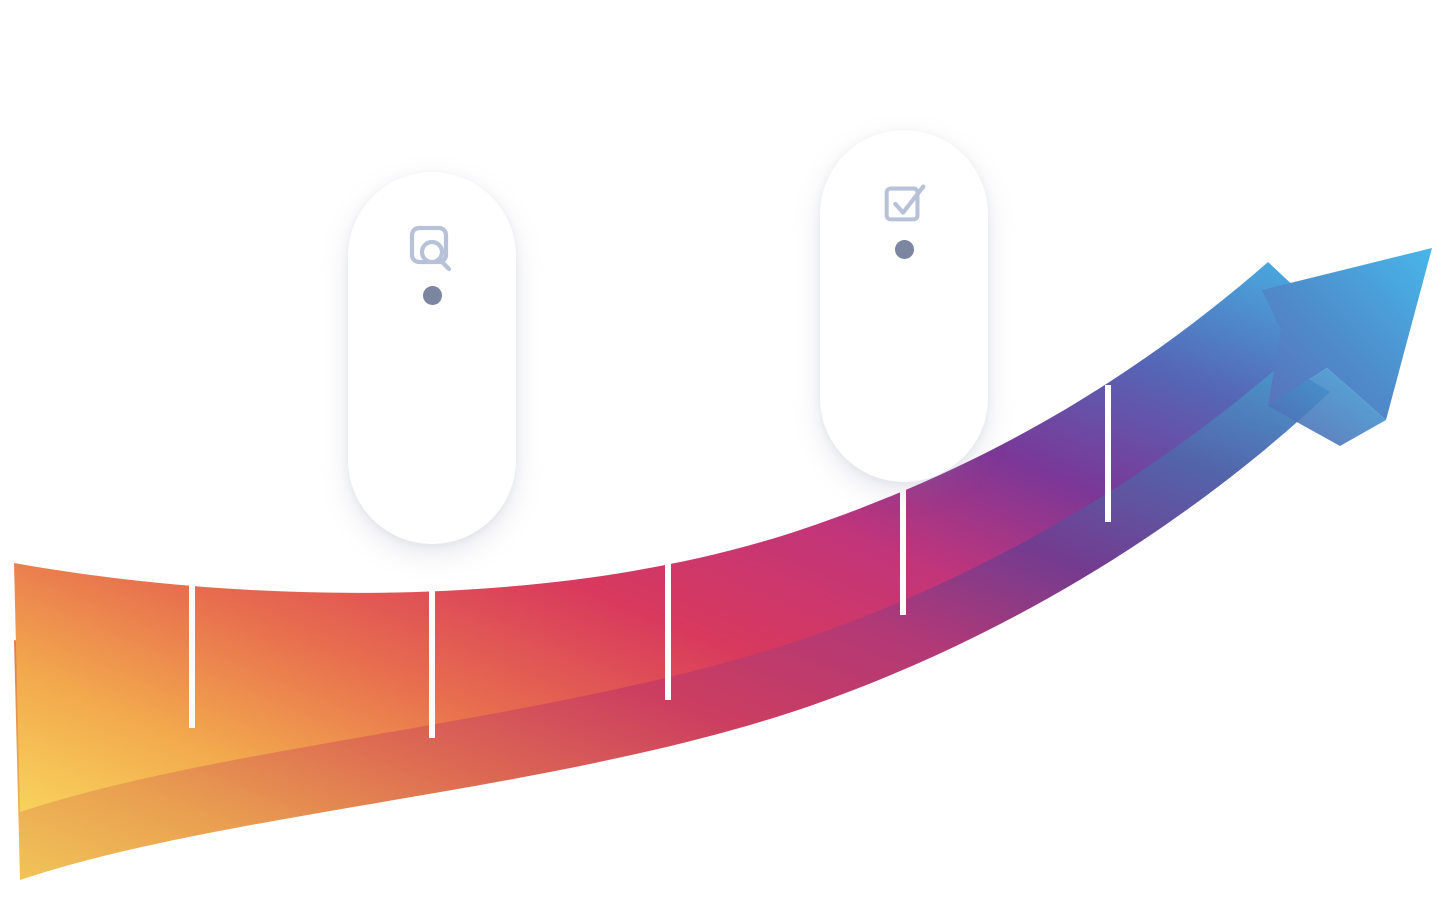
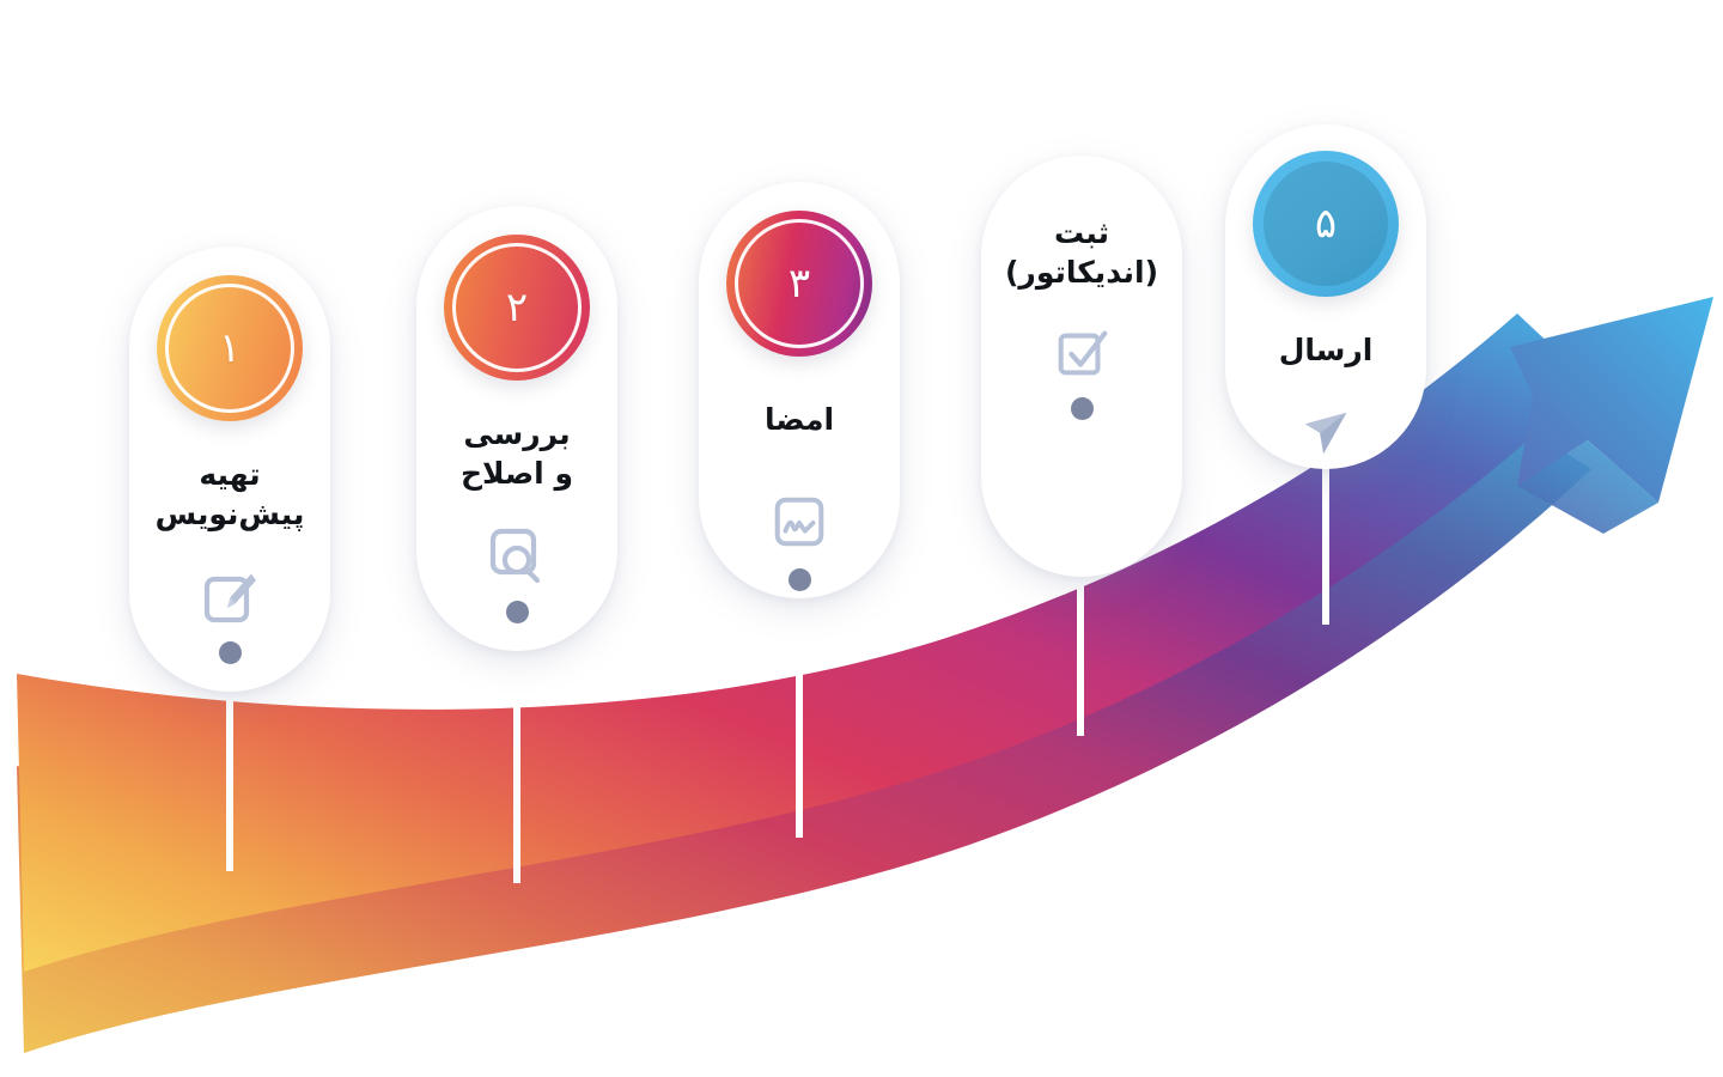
+ ۱
+ تهیه
+ پیش‌نویس
+ ۲
+ بررسی
+ و اصلاح
+ ۳
+ امضا
+ ثبت
+ (اندیکاتور)
+ ۵
+ ارسال
